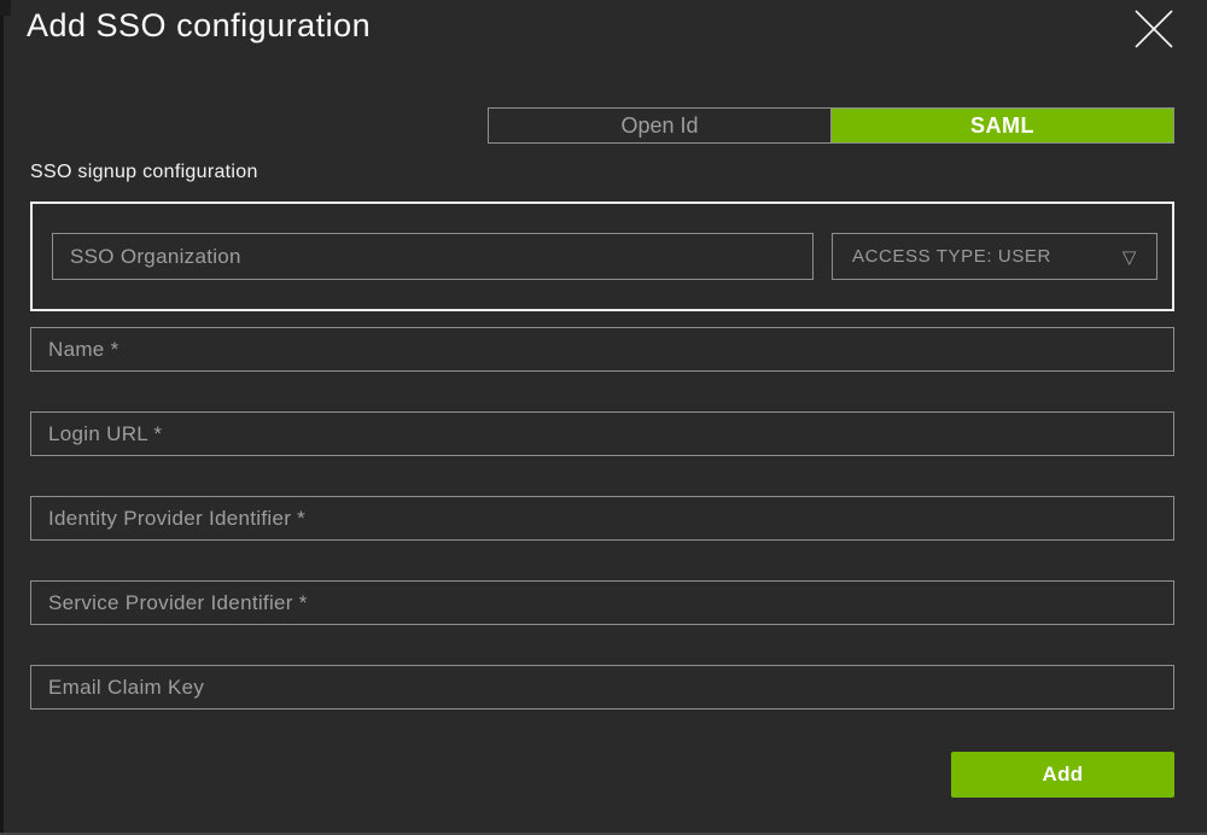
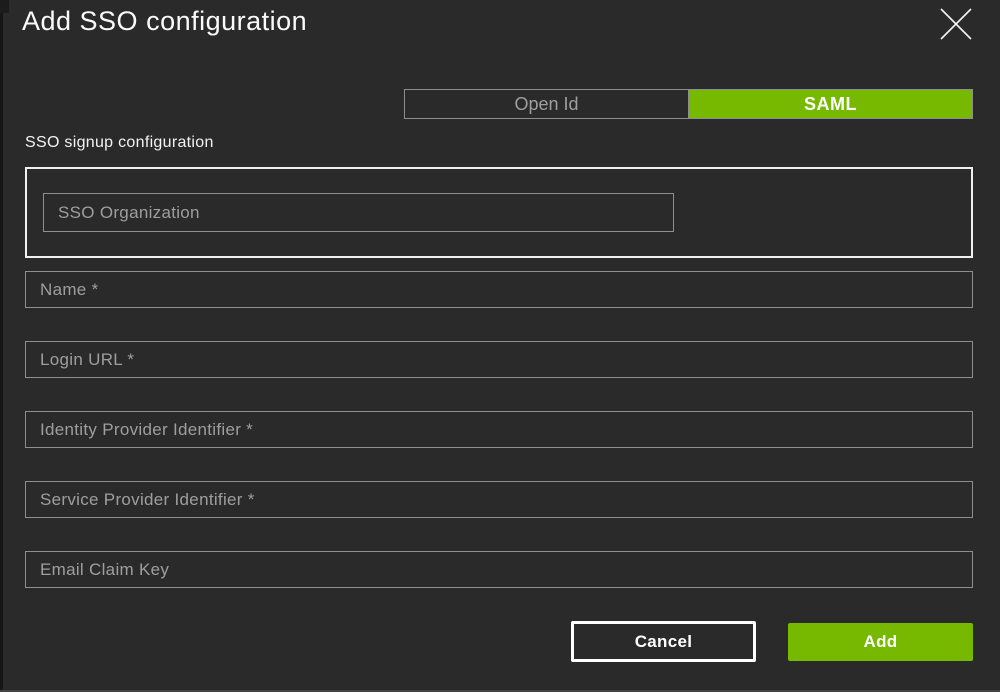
  Add SSO configuration
  Open Id
  SAML
  SSO signup configuration
  SSO Organization
- ACCESS TYPE: USER
  Name *
  Login URL *
  Identity Provider Identifier *
  Service Provider Identifier *
  Email Claim Key
+ Cancel
  Add
